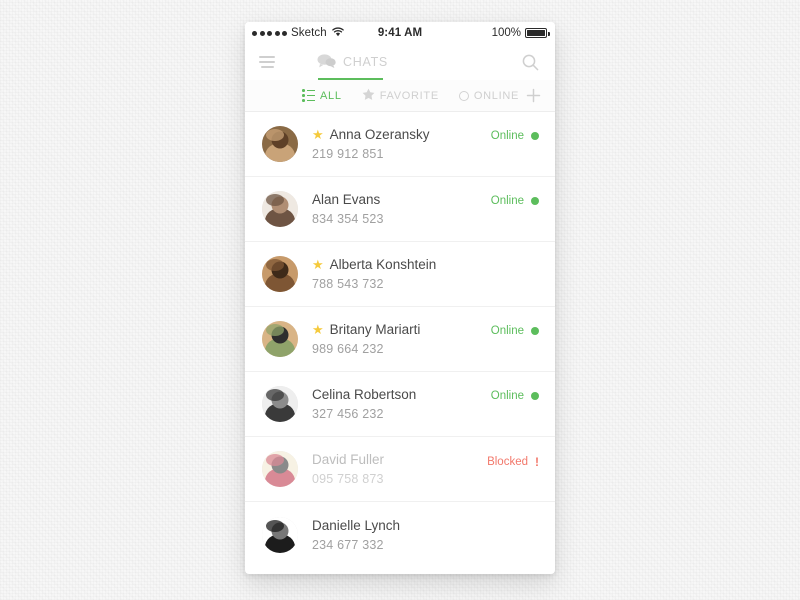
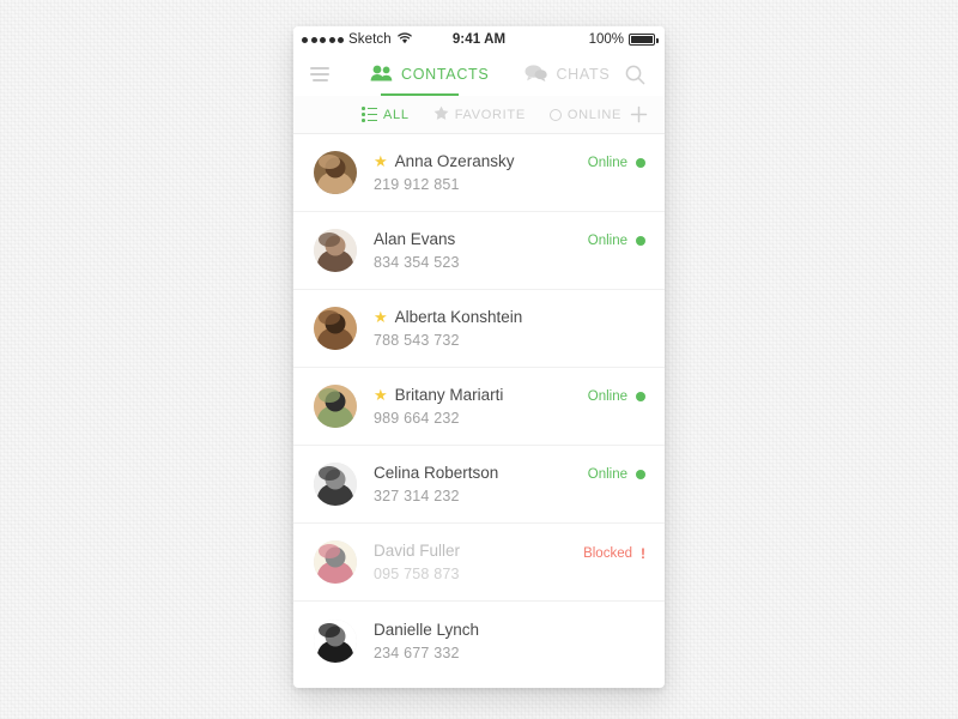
  Sketch
  9:41 AM
  100%
+ CONTACTS
  CHATS
  ALL
  FAVORITE
  ONLINE
  ★
  Anna Ozeransky
  219 912 851
  Online
  Alan Evans
  834 354 523
  Online
  ★
  Alberta Konshtein
  788 543 732
  ★
  Britany Mariarti
  989 664 232
  Online
  Celina Robertson
- 327 456 232
+ 327 314 232
  Online
  David Fuller
  095 758 873
  Blocked
  !
  Danielle Lynch
  234 677 332
